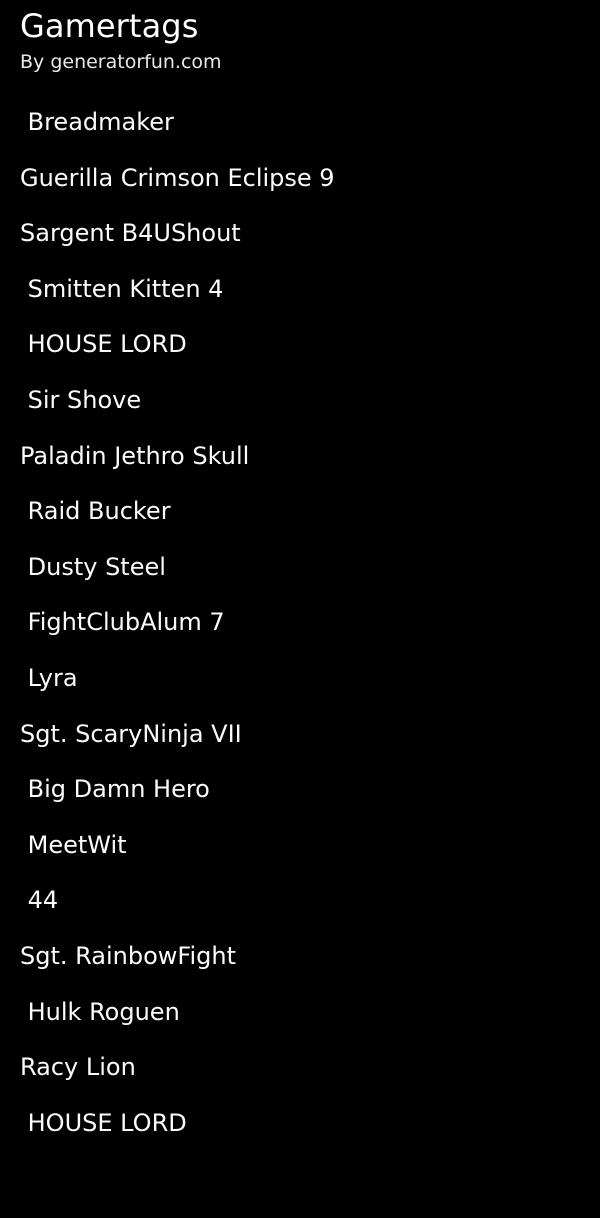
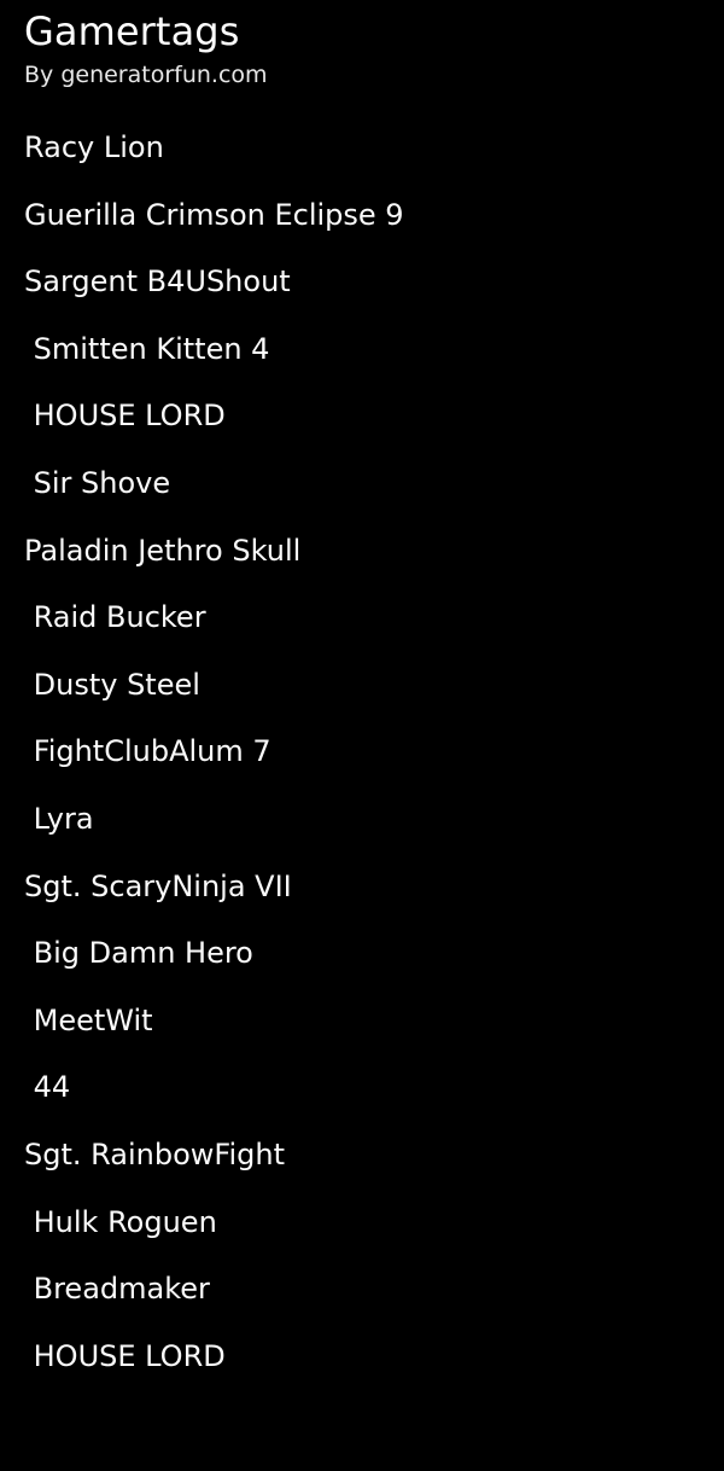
  Gamertags
  By generatorfun.com
- Breadmaker
+ Racy Lion
  Guerilla Crimson Eclipse 9
  Sargent B4UShout
  Smitten Kitten 4
  HOUSE LORD
  Sir Shove
  Paladin Jethro Skull
  Raid Bucker
  Dusty Steel
  FightClubAlum 7
  Lyra
  Sgt. ScaryNinja VII
  Big Damn Hero
  MeetWit
  44
  Sgt. RainbowFight
  Hulk Roguen
- Racy Lion
+ Breadmaker
  HOUSE LORD
